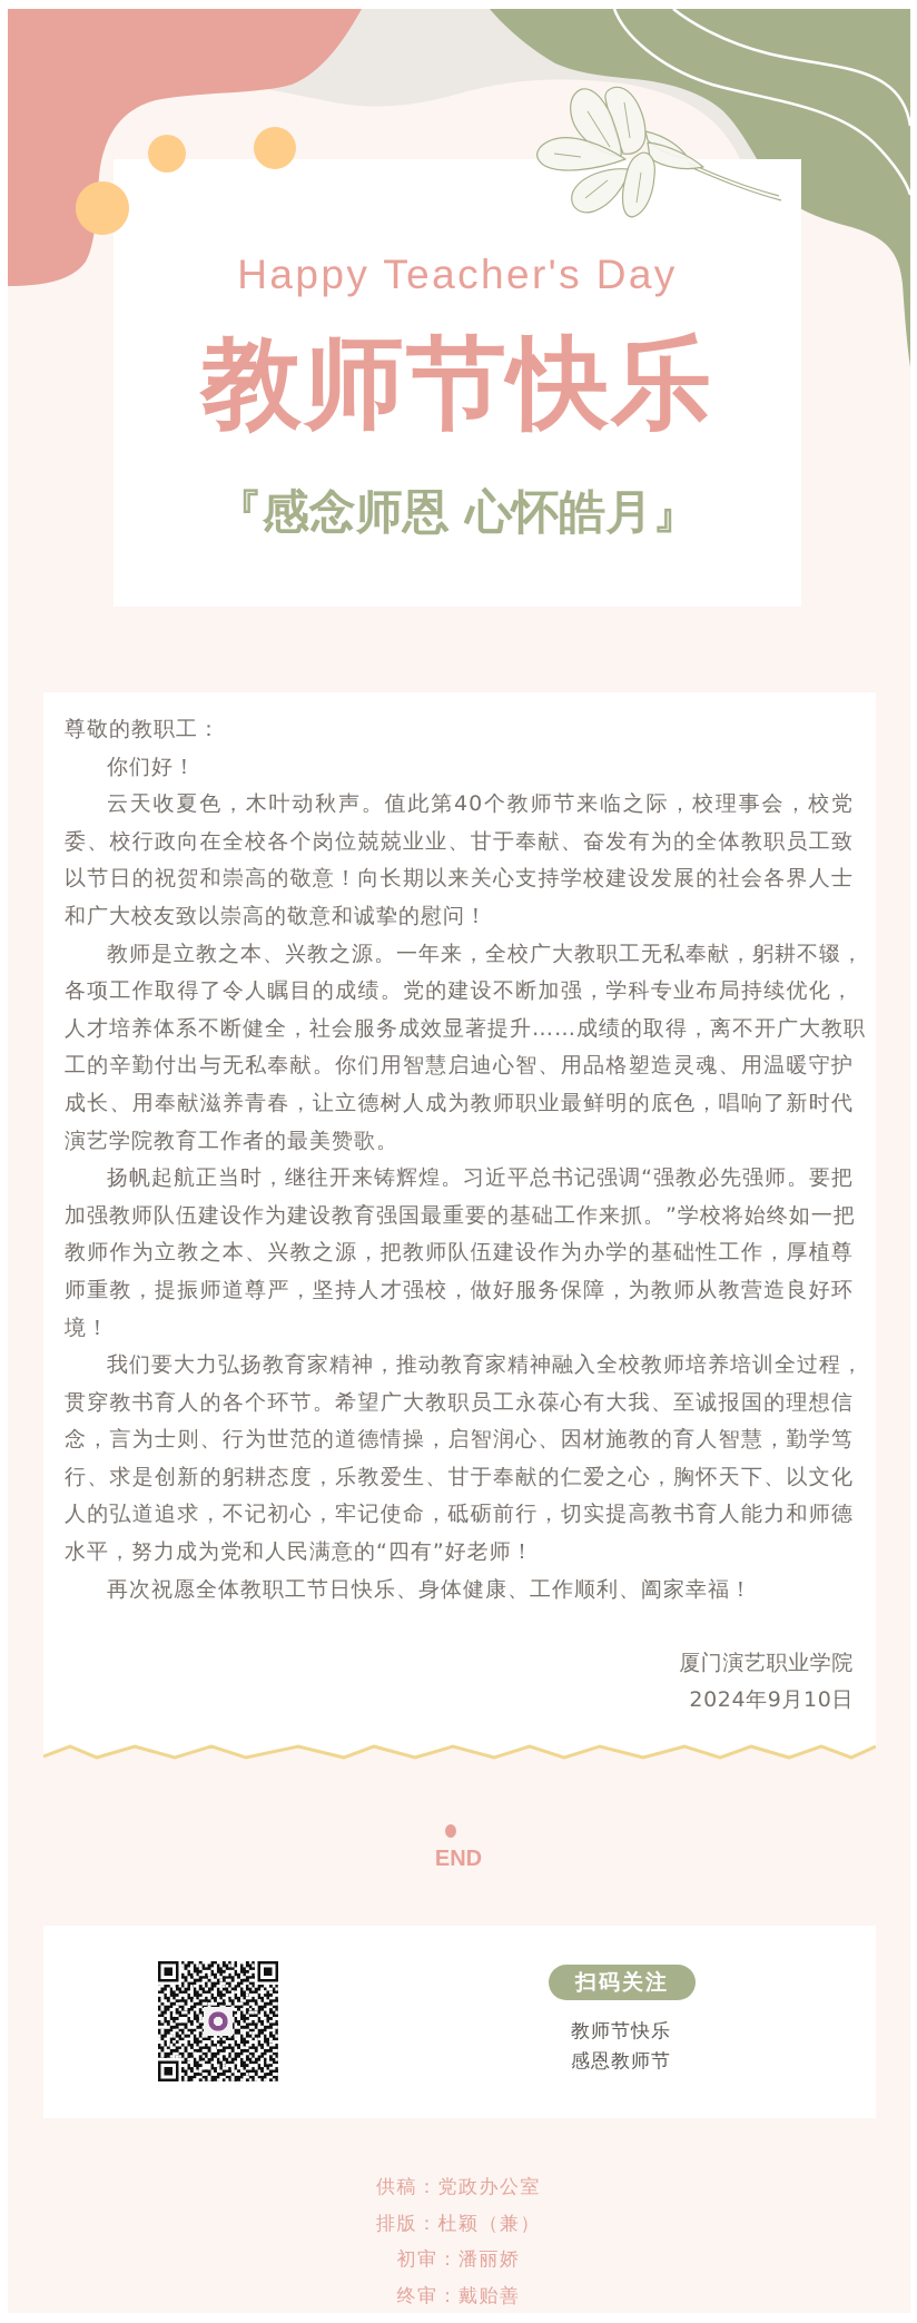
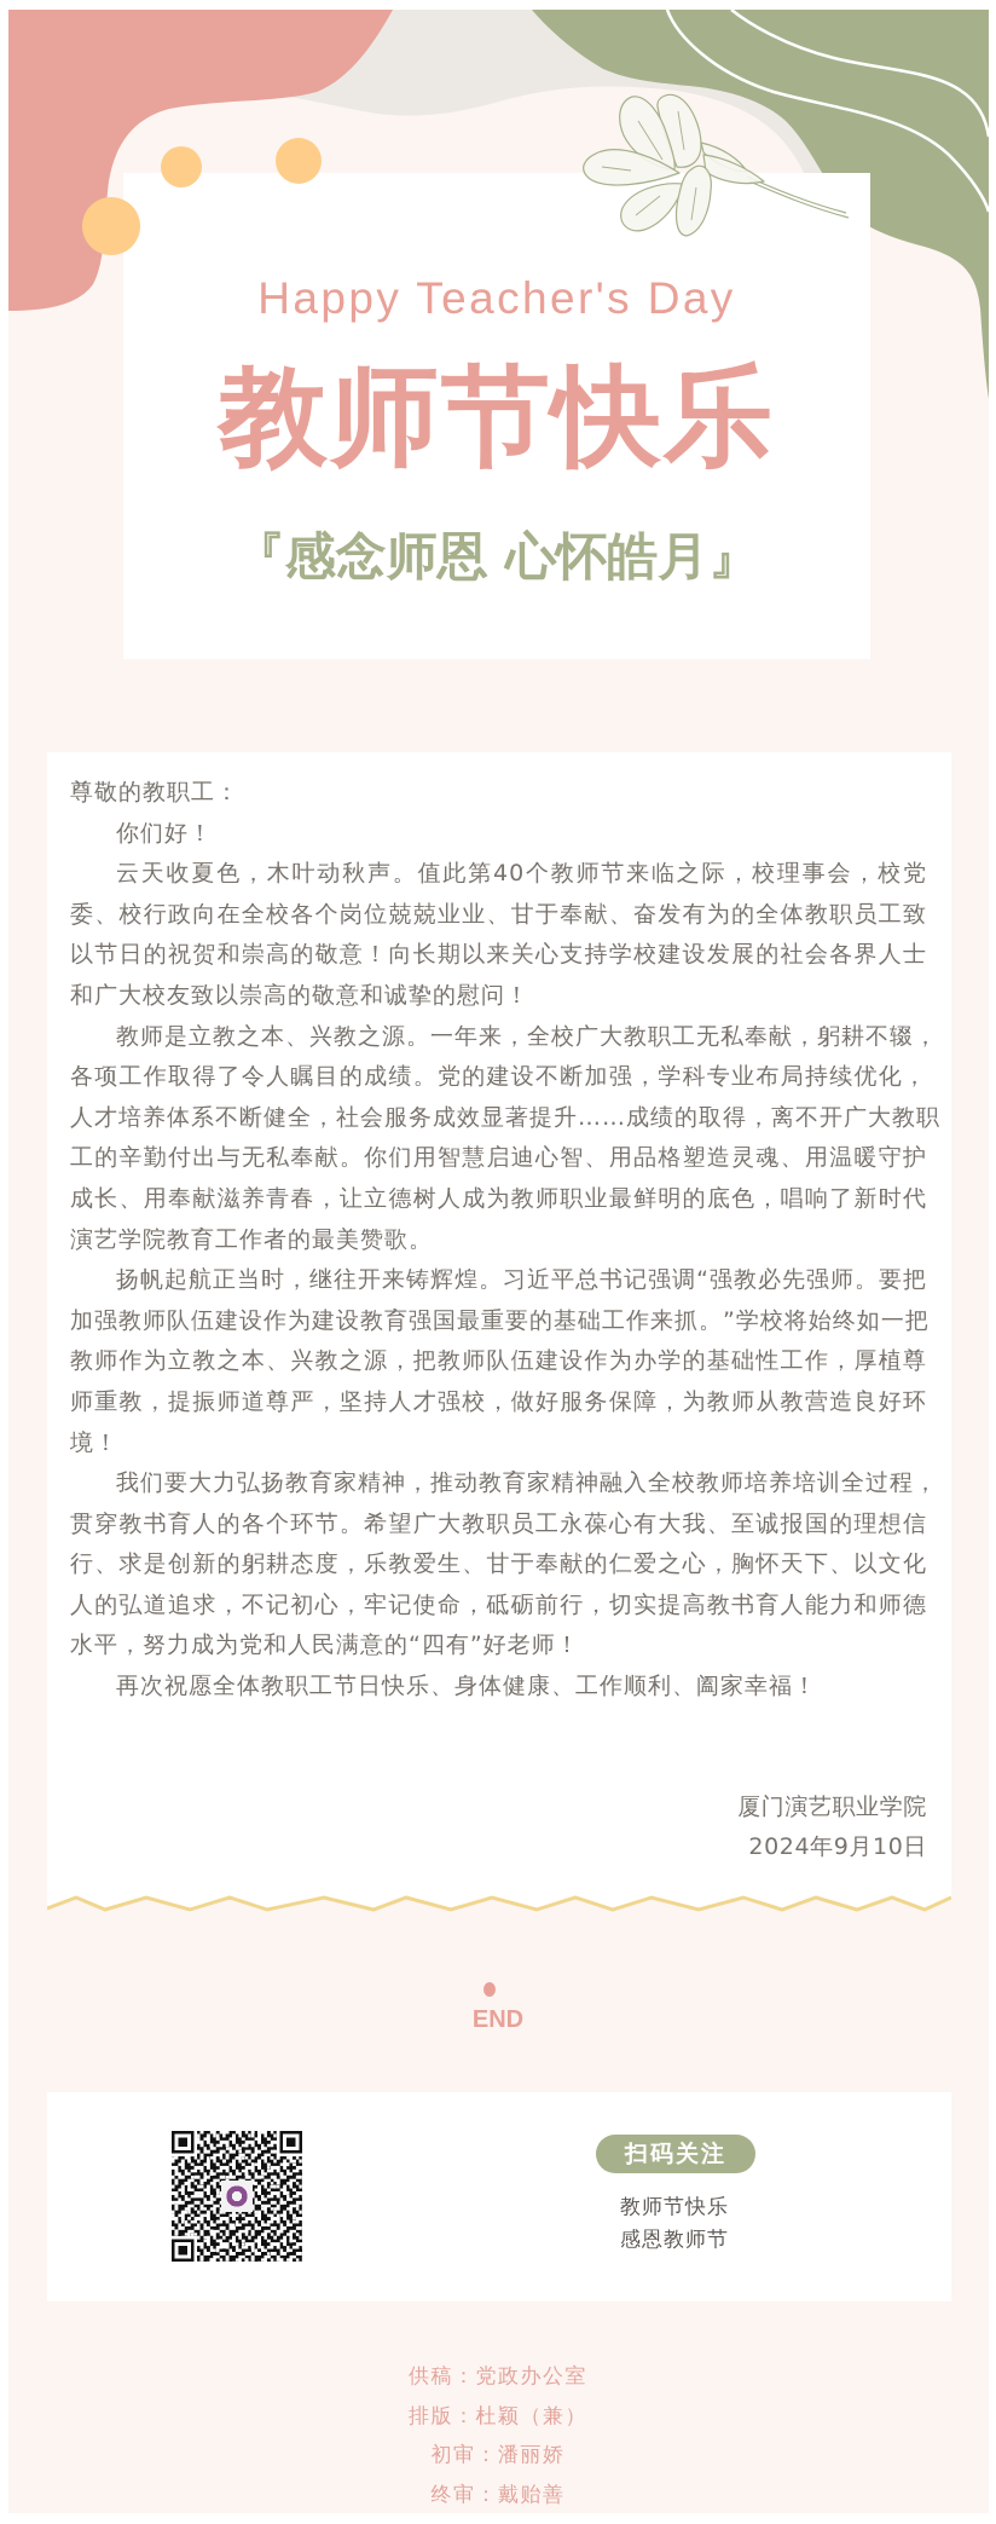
  Happy Teacher's Day
  教师节快乐
  『感念师恩 心怀皓月』
  尊敬的教职工：
  你们好！
  云天收夏色，木叶动秋声。值此第40个教师节来临之际，校理事会，校党
  委、校行政向在全校各个岗位兢兢业业、甘于奉献、奋发有为的全体教职员工致
  以节日的祝贺和崇高的敬意！向长期以来关心支持学校建设发展的社会各界人士
  和广大校友致以崇高的敬意和诚挚的慰问！
  教师是立教之本、兴教之源。一年来，全校广大教职工无私奉献，躬耕不辍，
  各项工作取得了令人瞩目的成绩。党的建设不断加强，学科专业布局持续优化，
  人才培养体系不断健全，社会服务成效显著提升……成绩的取得，离不开广大教职
  工的辛勤付出与无私奉献。你们用智慧启迪心智、用品格塑造灵魂、用温暖守护
  成长、用奉献滋养青春，让立德树人成为教师职业最鲜明的底色，唱响了新时代
  演艺学院教育工作者的最美赞歌。
  扬帆起航正当时，继往开来铸辉煌。习近平总书记强调“强教必先强师。要把
  加强教师队伍建设作为建设教育强国最重要的基础工作来抓。”学校将始终如一把
  教师作为立教之本、兴教之源，把教师队伍建设作为办学的基础性工作，厚植尊
  师重教，提振师道尊严，坚持人才强校，做好服务保障，为教师从教营造良好环
  境！
  我们要大力弘扬教育家精神，推动教育家精神融入全校教师培养培训全过程，
  贯穿教书育人的各个环节。希望广大教职员工永葆心有大我、至诚报国的理想信
- 念，言为士则、行为世范的道德情操，启智润心、因材施教的育人智慧，勤学笃
  行、求是创新的躬耕态度，乐教爱生、甘于奉献的仁爱之心，胸怀天下、以文化
  人的弘道追求，不记初心，牢记使命，砥砺前行，切实提高教书育人能力和师德
  水平，努力成为党和人民满意的“四有”好老师！
  再次祝愿全体教职工节日快乐、身体健康、工作顺利、阖家幸福！
  厦门演艺职业学院
  2024年9月10日
  END
  扫码关注
  教师节快乐
  感恩教师节
  供稿：党政办公室
  排版：杜颖（兼）
  初审：潘丽娇
  终审：戴贻善
